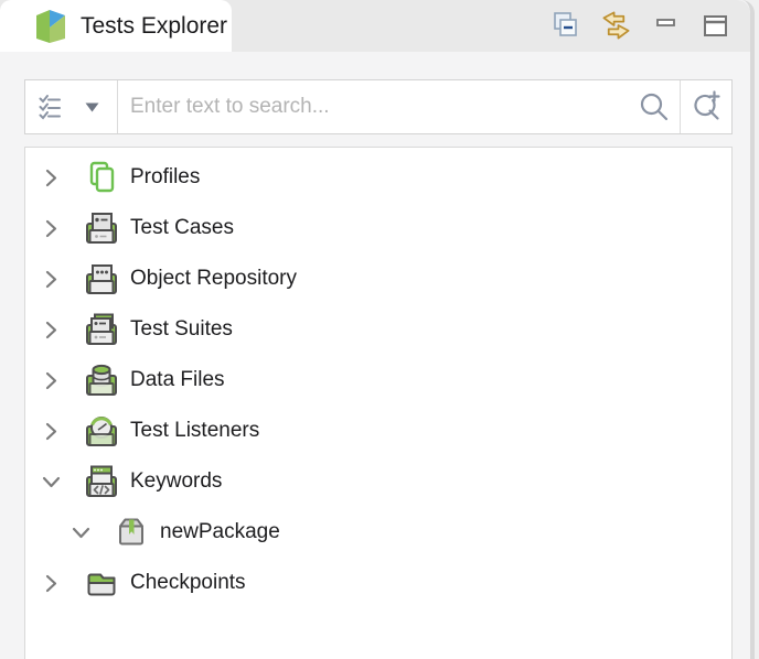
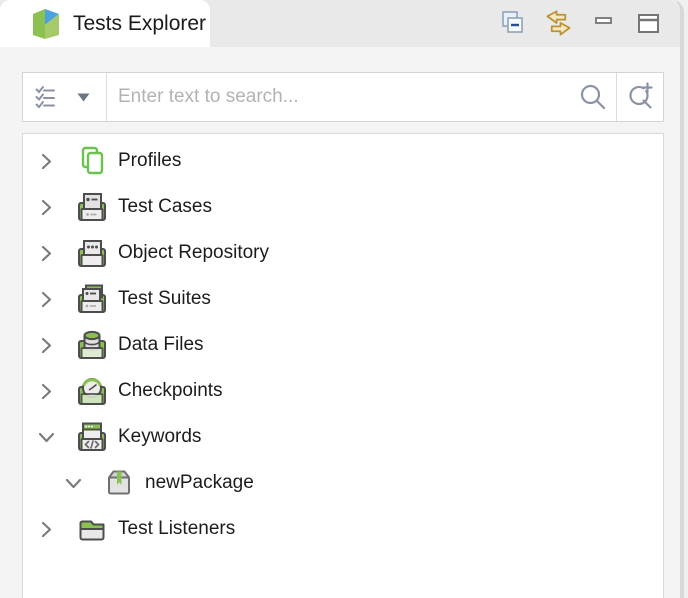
  Tests Explorer
  Enter text to search...
  Profiles
  Test Cases
  Object Repository
  Test Suites
  Data Files
- Test Listeners
+ Checkpoints
  Keywords
  newPackage
- Checkpoints
+ Test Listeners
